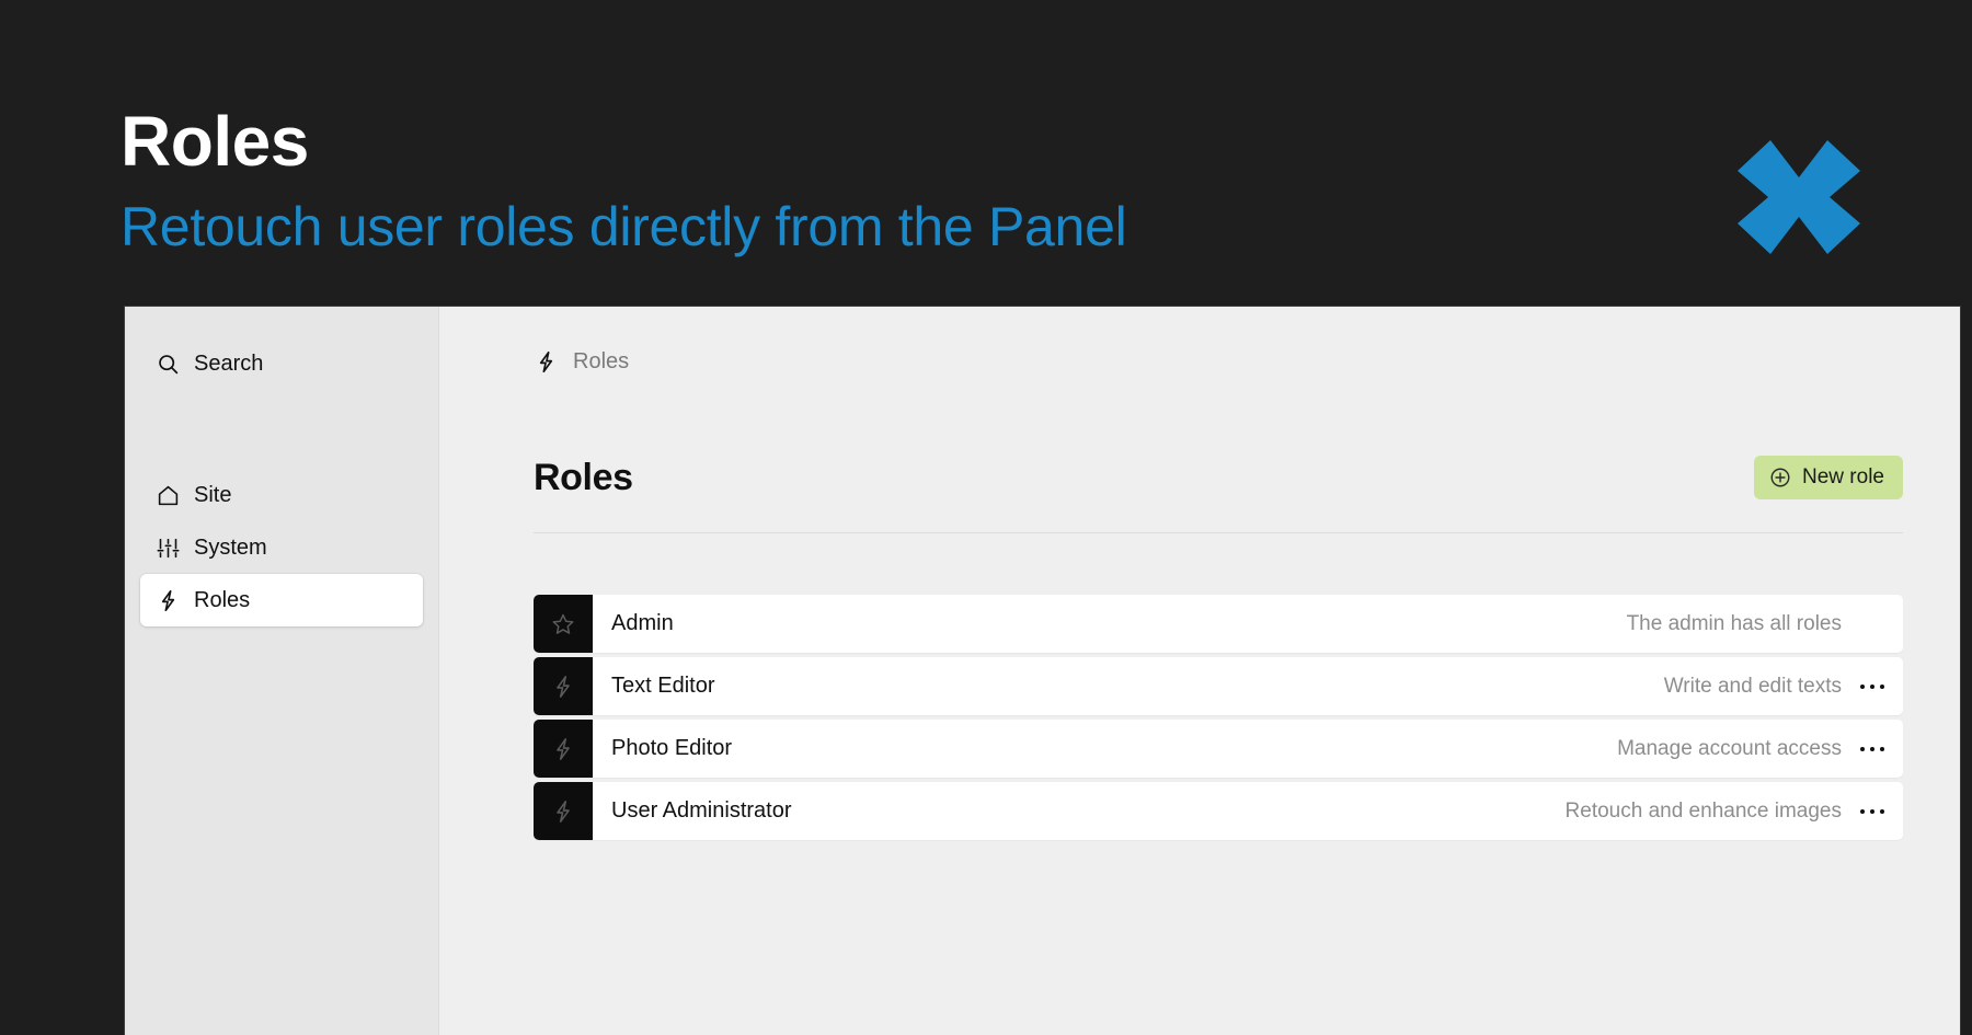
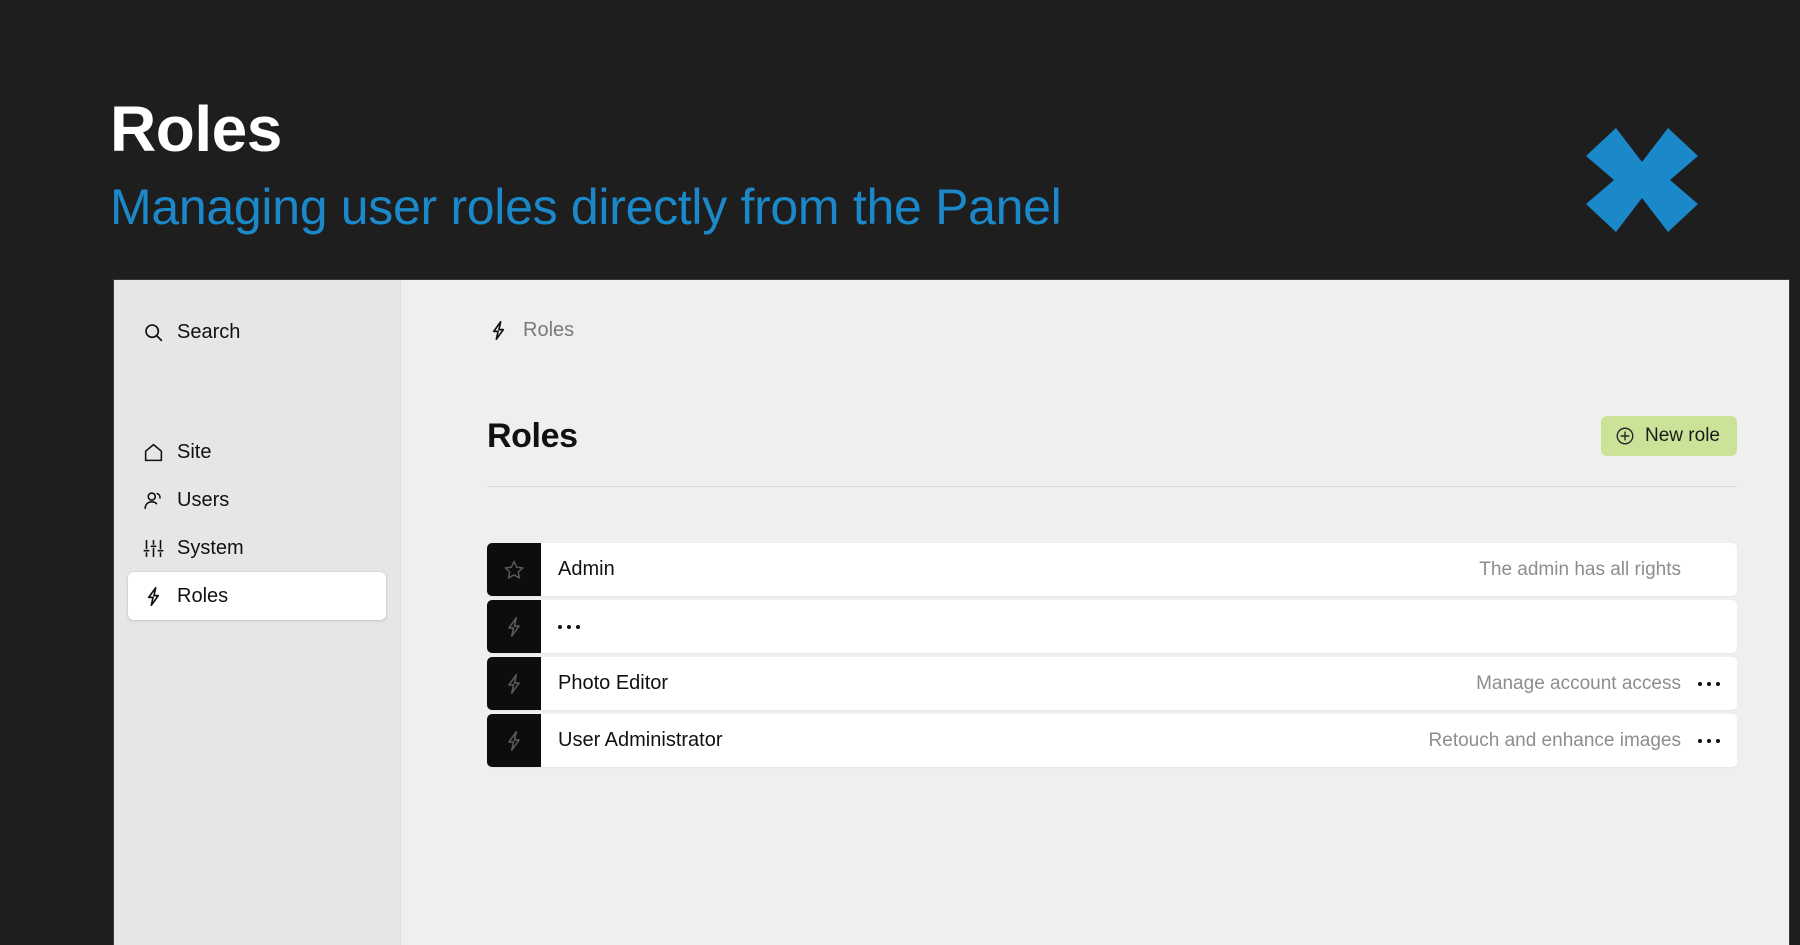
  Roles
- Retouch user roles directly from the Panel
+ Managing user roles directly from the Panel
  Search
  Site
+ Users
  System
  Roles
  Roles
  Roles
  New role
  Admin
- The admin has all roles
+ The admin has all rights
- Text Editor
- Write and edit texts
  Photo Editor
  Manage account access
  User Administrator
  Retouch and enhance images
